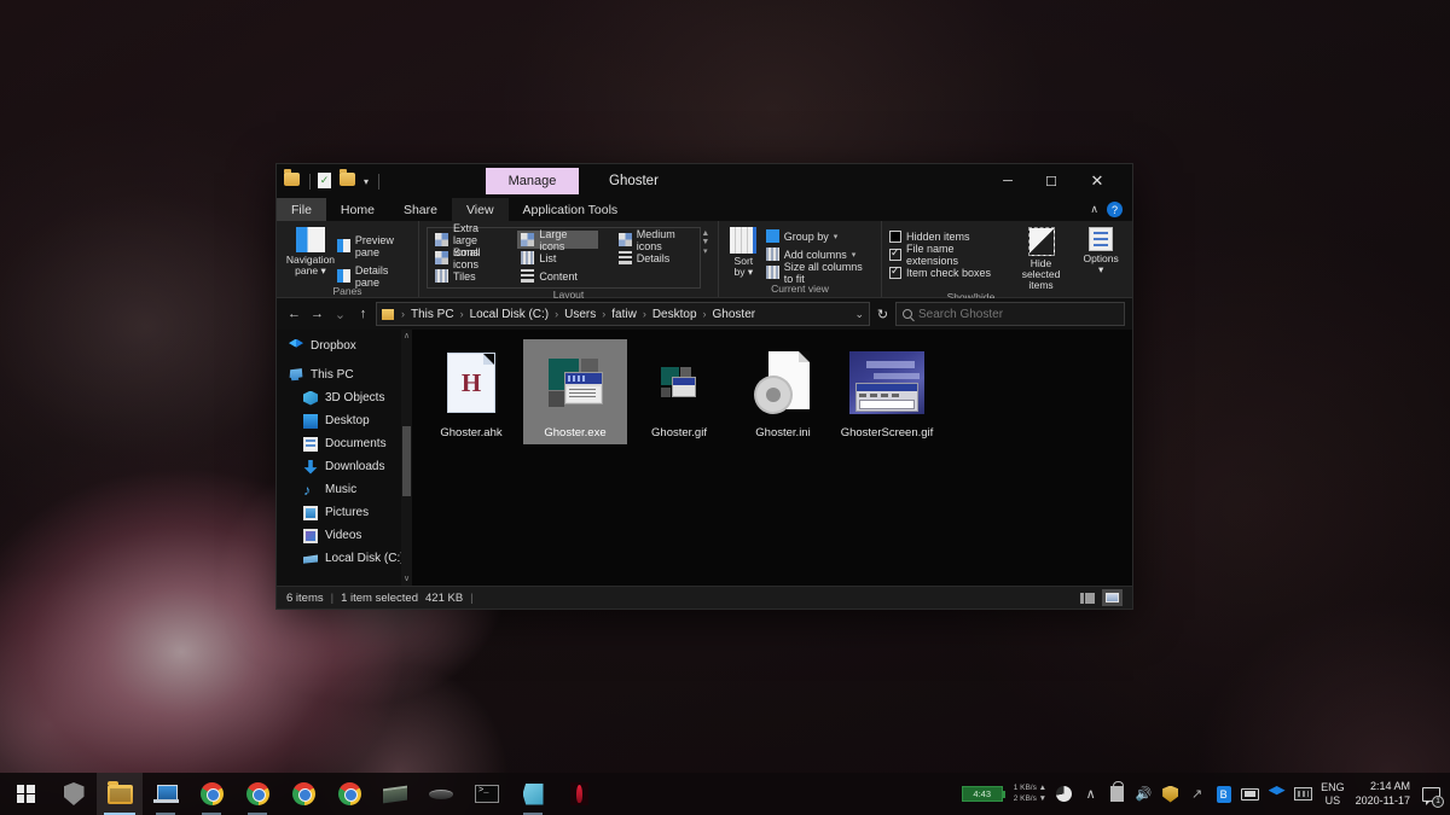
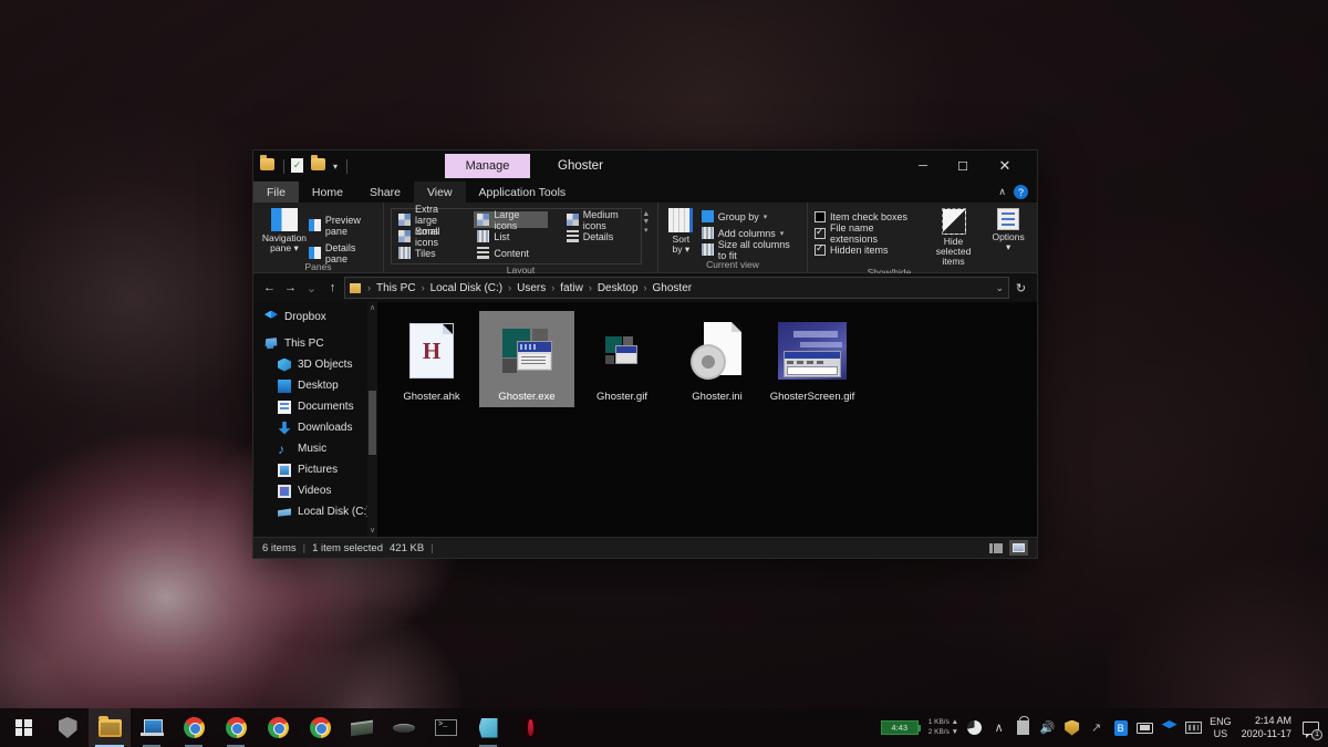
  ▾
  Manage
  Ghoster
  ─
  ☐
  ✕
  File
  Home
  Share
  View
  Application Tools
  ∧
  ?
  Navigation
  pane ▾
  Preview pane
  Details pane
  Panes
  Extra large icons
  Large icons
  Medium icons
  Small icons
  List
  Details
  Tiles
  Content
  Layout
  Sort
  by ▾
  Group by
  Add columns
  Size all columns to fit
  Current view
- Hidden items
+ Item check boxes
  File name extensions
- Item check boxes
+ Hidden items
  Hide selected
  items
  Options
  ▾
  Show/hide
  ←
  →
  ⌄
  ↑
  ›
  This PC
  ›
  Local Disk (C:)
  ›
  Users
  ›
  fatiw
  ›
  Desktop
  ›
  Ghoster
  ⌄
  ↻
- Search Ghoster
  Dropbox
  This PC
  3D Objects
  Desktop
  Documents
  Downloads
  ♪
  Music
  Pictures
  Videos
  Local Disk (C:
  Ghoster.ahk
  Ghoster.exe
  Ghoster.gif
  Ghoster.ini
  GhosterScreen.gif
  6 items
  |
  1 item selected
  421 KB
  |
  4:43
  ∧
  🔊
  ↗
  ENG
  US
  2:14 AM
  2020-11-17
